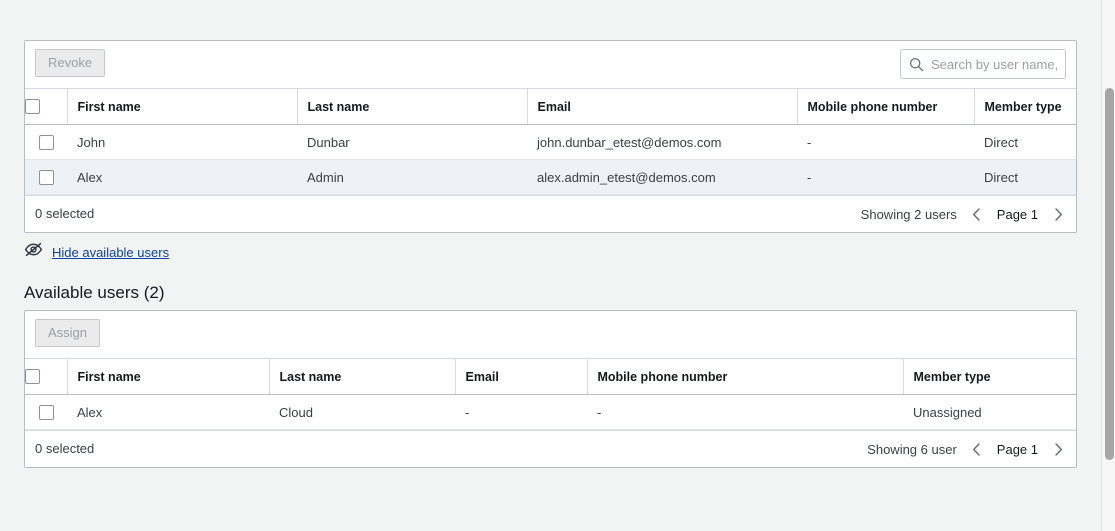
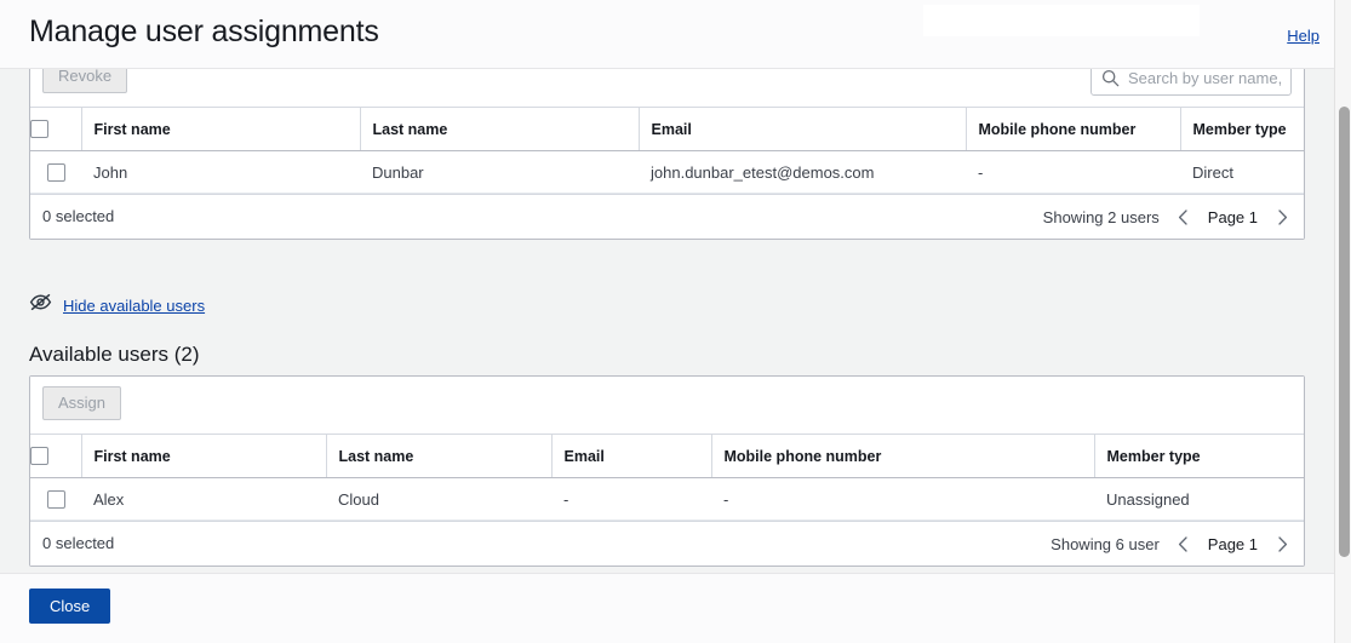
  Revoke
  Search by user name,
  	First name	Last name	Email	Mobile phone number	Member type
  	John	Dunbar	john.dunbar_etest@demos.com	-	Direct
- 	Alex	Admin	alex.admin_etest@demos.com	-	Direct
  0 selected
  Showing 2 users
  Page 1
  Hide available users
  Available users (2)
  Assign
  	First name	Last name	Email	Mobile phone number	Member type
  	Alex	Cloud	-	-	Unassigned
  0 selected
  Showing 6 user
  Page 1
+ Manage user assignments
+ Help
+ Close
